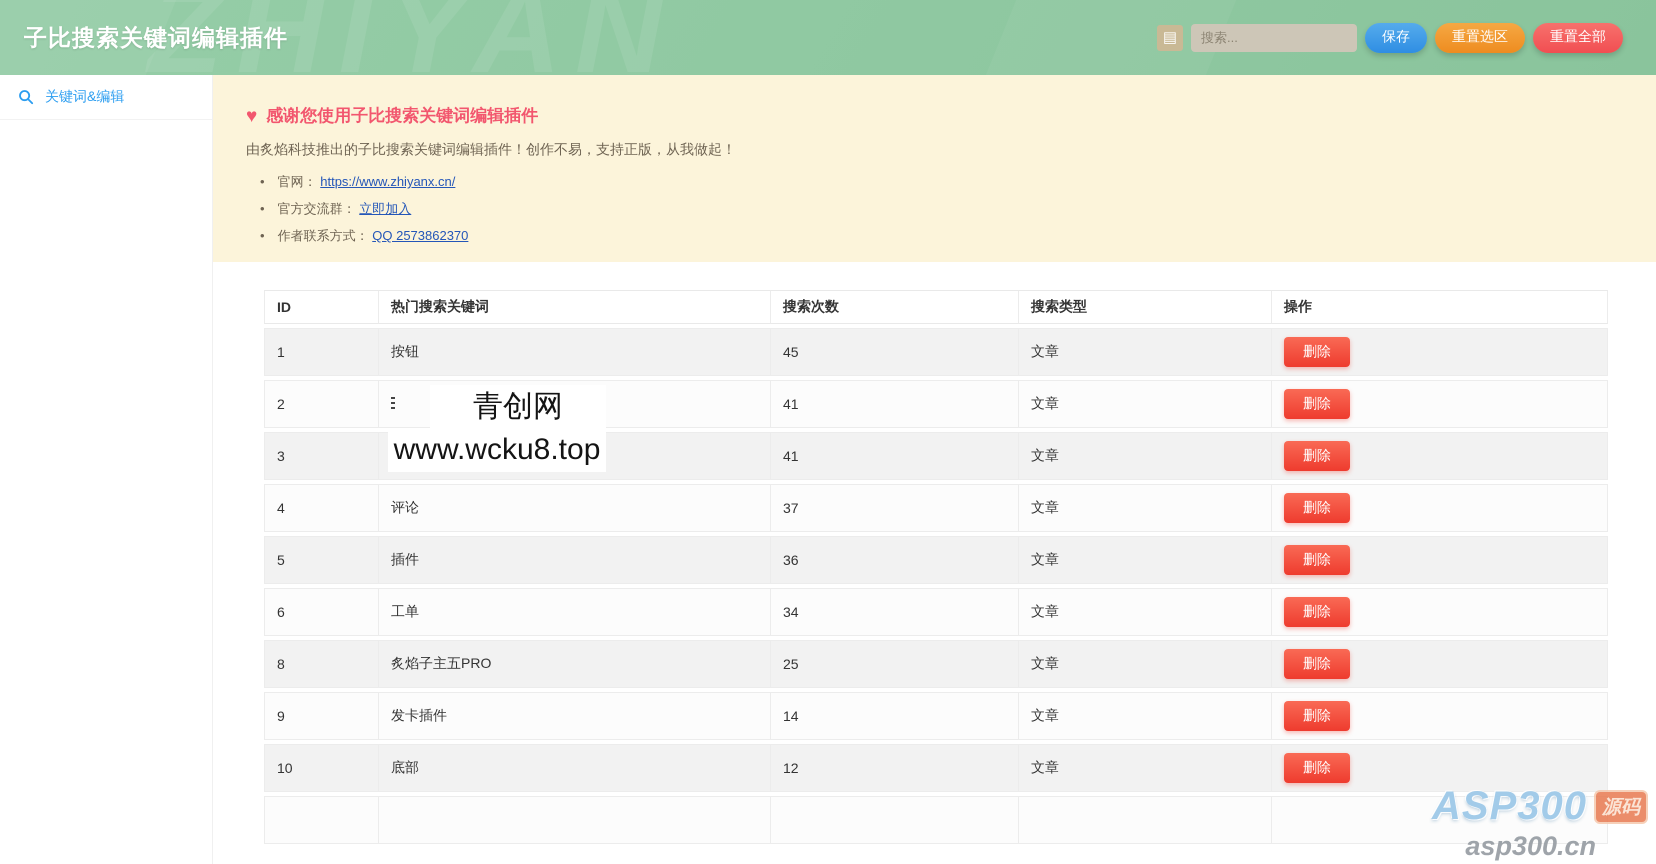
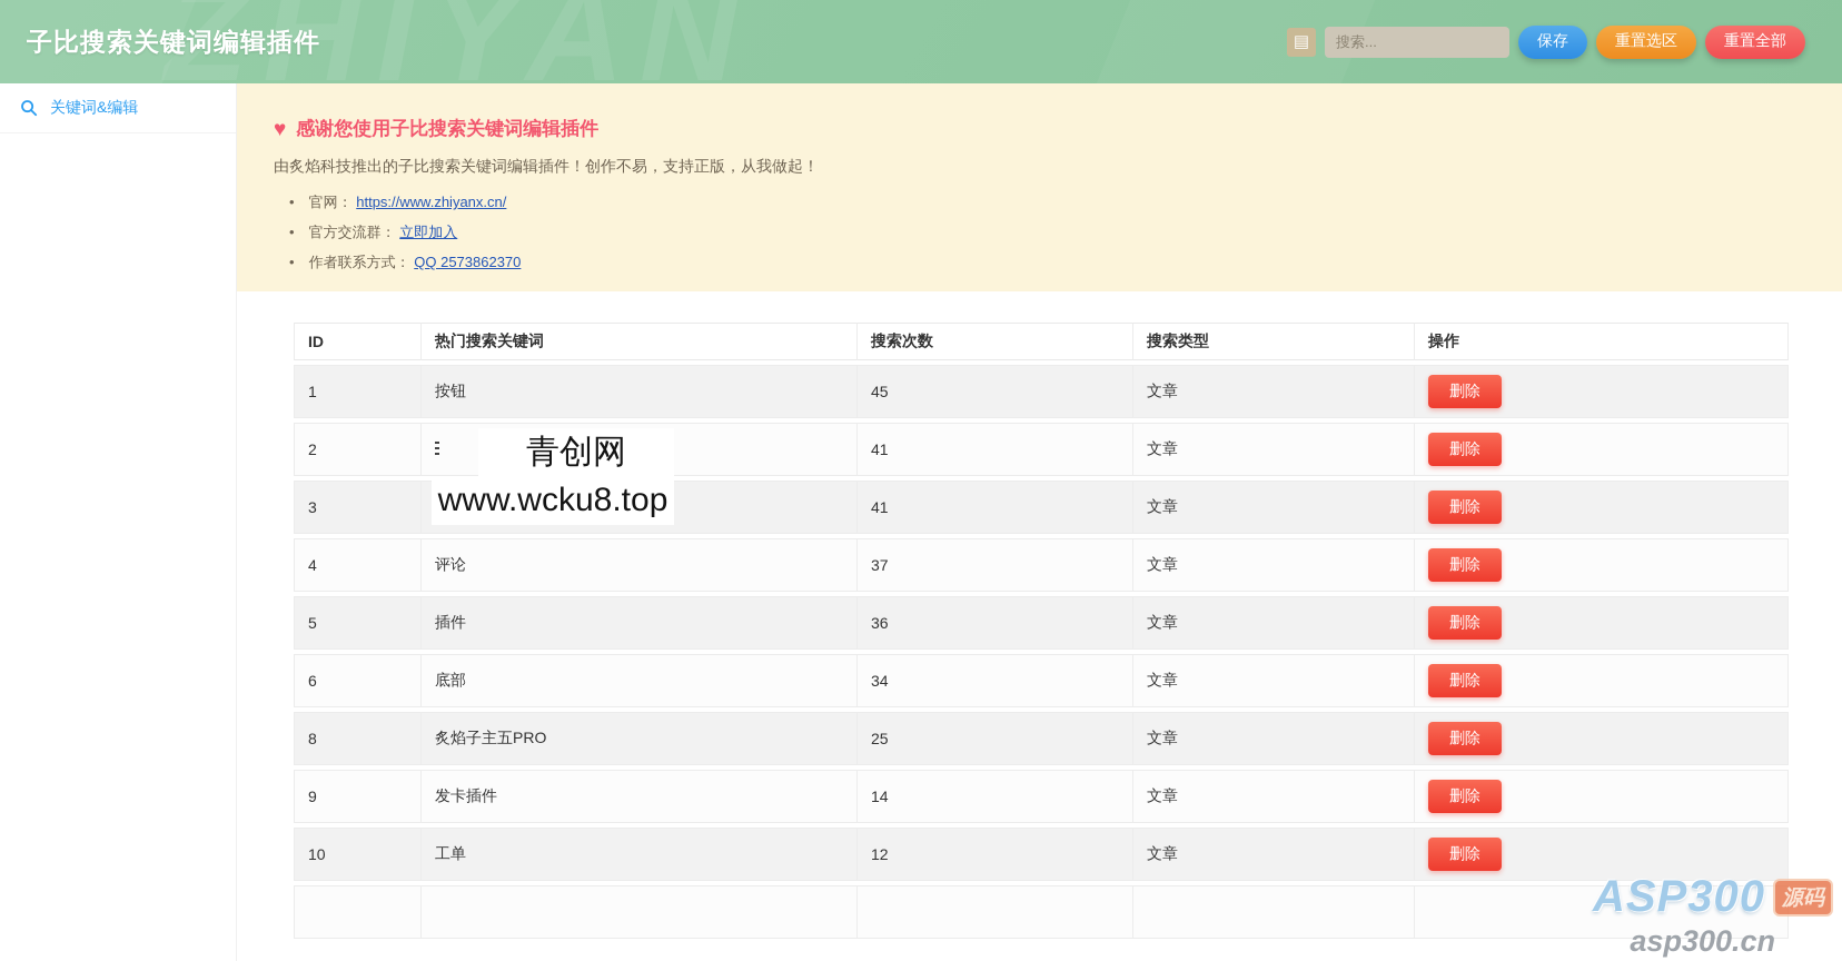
  ZHIYAN
  子比搜索关键词编辑插件
  ▤
  搜索...
  保存
  重置选区
  重置全部
  关键词&编辑
  ♥
  感谢您使用子比搜索关键词编辑插件
  由炙焰科技推出的子比搜索关键词编辑插件！创作不易，支持正版，从我做起！
  • 官网： https://www.zhiyanx.cn/
  • 官方交流群： 立即加入
  • 作者联系方式： QQ 2573862370
  ID	热门搜索关键词	搜索次数	搜索类型	操作
  1	按钮	45	文章	删除
  2		41	文章	删除
  3		41	文章	删除
  4	评论	37	文章	删除
  5	插件	36	文章	删除
- 6	工单	34	文章	删除
+ 6	底部	34	文章	删除
  8	炙焰子主五PRO	25	文章	删除
  9	发卡插件	14	文章	删除
- 10	底部	12	文章	删除
+ 10	工单	12	文章	删除
  青创网
  www.wcku8.top
  ASP300
  源码
  asp300.cn
